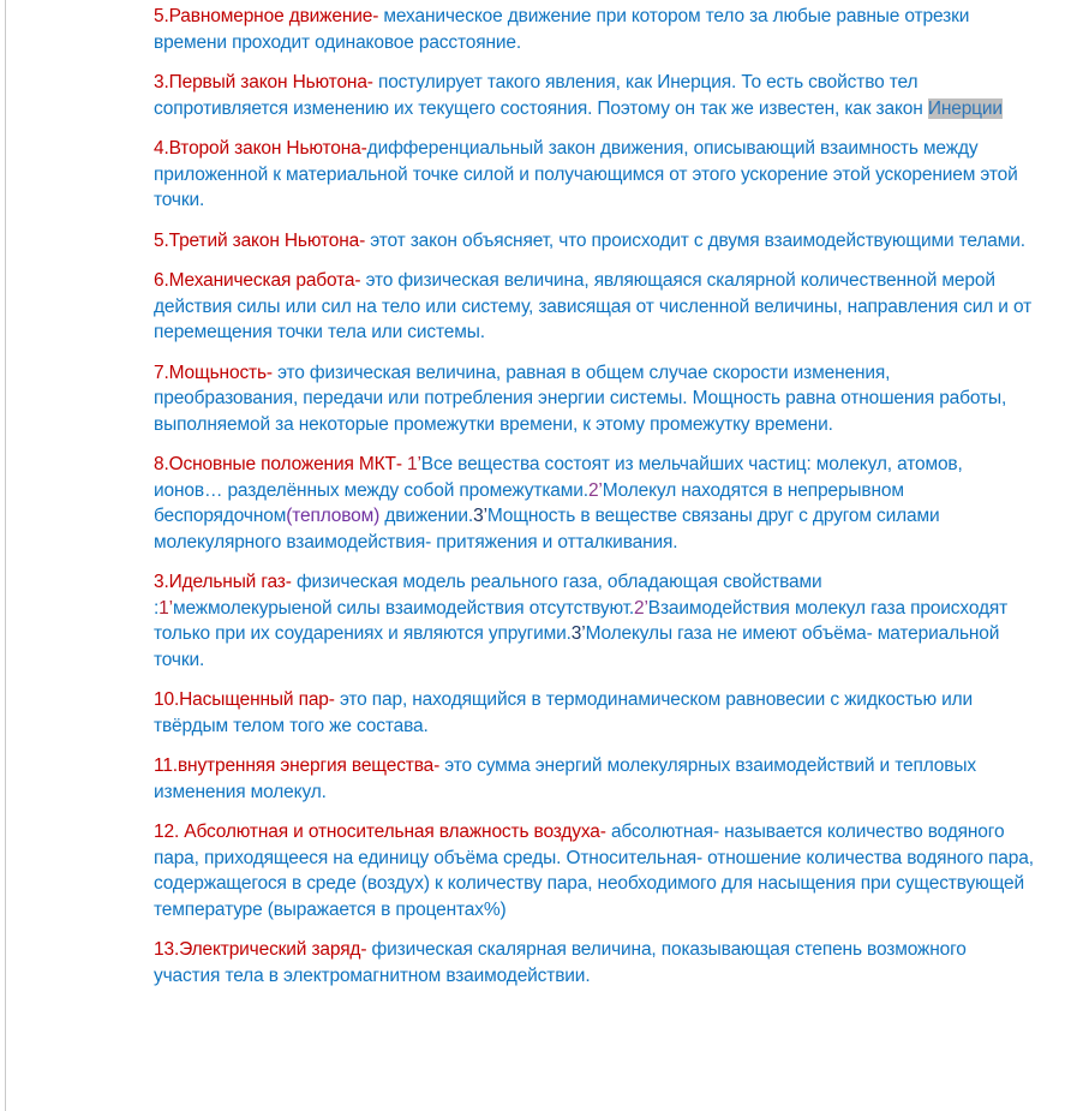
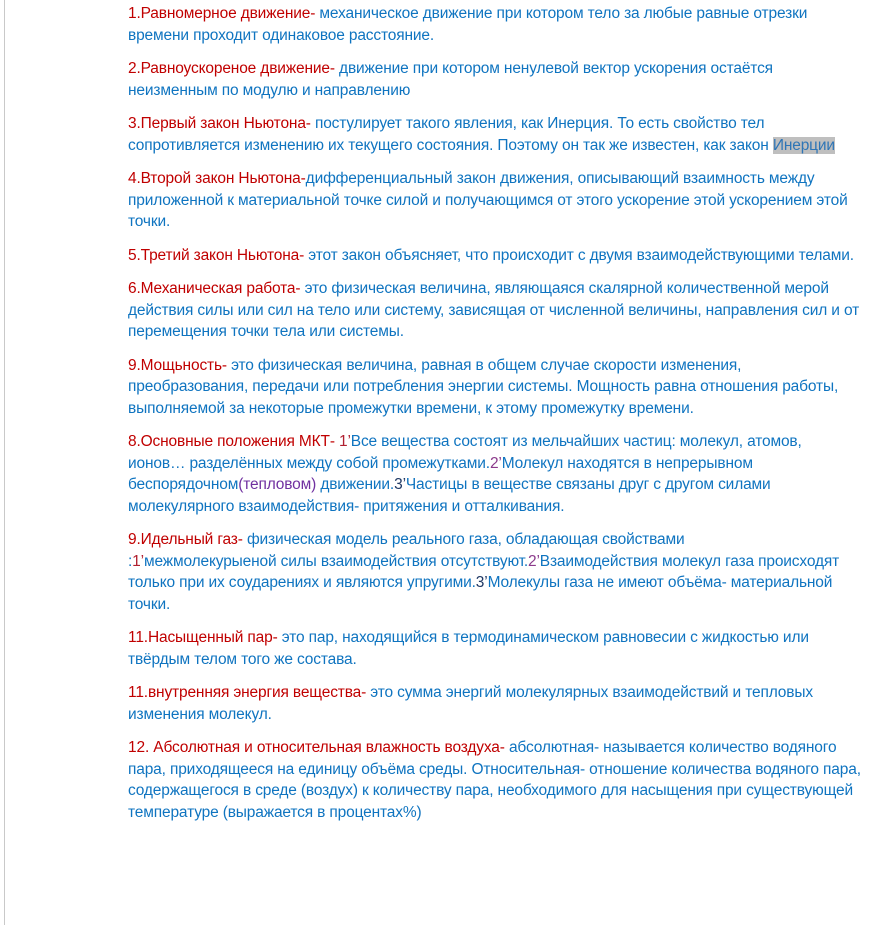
- 5.Равномерное движение- механическое движение при котором тело за любые равные отрезки времени проходит одинаковое расстояние.
+ 1.Равномерное движение- механическое движение при котором тело за любые равные отрезки времени проходит одинаковое расстояние.
+ 2.Равноускореное движение- движение при котором ненулевой вектор ускорения остаётся неизменным по модулю и направлению
  3.Первый закон Ньютона- постулирует такого явления, как Инерция. То есть свойство тел сопротивляется изменению их текущего состояния. Поэтому он так же известен, как закон Инерции
  4.Второй закон Ньютона-дифференциальный закон движения, описывающий взаимность между приложенной к материальной точке силой и получающимся от этого ускорение этой ускорением этой точки.
  5.Третий закон Ньютона- этот закон объясняет, что происходит с двумя взаимодействующими телами.
  6.Механическая работа- это физическая величина, являющаяся скалярной количественной мерой действия силы или сил на тело или систему, зависящая от численной величины, направления сил и от перемещения точки тела или системы.
- 7.Мощьность- это физическая величина, равная в общем случае скорости изменения, преобразования, передачи или потребления энергии системы. Мощность равна отношения работы, выполняемой за некоторые промежутки времени, к этому промежутку времени.
+ 9.Мощьность- это физическая величина, равная в общем случае скорости изменения, преобразования, передачи или потребления энергии системы. Мощность равна отношения работы, выполняемой за некоторые промежутки времени, к этому промежутку времени.
- 8.Основные положения МКТ- 1’Все вещества состоят из мельчайших частиц: молекул, атомов, ионов… разделённых между собой промежутками.2’Молекул находятся в непрерывном беспорядочном(тепловом) движении.3’Мощность в веществе связаны друг с другом силами молекулярного взаимодействия- притяжения и отталкивания.
+ 8.Основные положения МКТ- 1’Все вещества состоят из мельчайших частиц: молекул, атомов, ионов… разделённых между собой промежутками.2’Молекул находятся в непрерывном беспорядочном(тепловом) движении.3’Частицы в веществе связаны друг с другом силами молекулярного взаимодействия- притяжения и отталкивания.
- 3.Идельный газ- физическая модель реального газа, обладающая свойствами
+ 9.Идельный газ- физическая модель реального газа, обладающая свойствами
  :1’межмолекурыеной силы взаимодействия отсутствуют.2’Взаимодействия молекул газа происходят только при их соударениях и являются упругими.3’Молекулы газа не имеют объёма- материальной точки.
- 10.Насыщенный пар- это пар, находящийся в термодинамическом равновесии с жидкостью или твёрдым телом того же состава.
+ 11.Насыщенный пар- это пар, находящийся в термодинамическом равновесии с жидкостью или твёрдым телом того же состава.
  11.внутренняя энергия вещества- это сумма энергий молекулярных взаимодействий и тепловых изменения молекул.
  12. Абсолютная и относительная влажность воздуха- абсолютная- называется количество водяного пара, приходящееся на единицу объёма среды. Относительная- отношение количества водяного пара, содержащегося в среде (воздух) к количеству пара, необходимого для насыщения при существующей температуре (выражается в процентах%)
- 13.Электрический заряд- физическая скалярная величина, показывающая степень возможного участия тела в электромагнитном взаимодействии.
